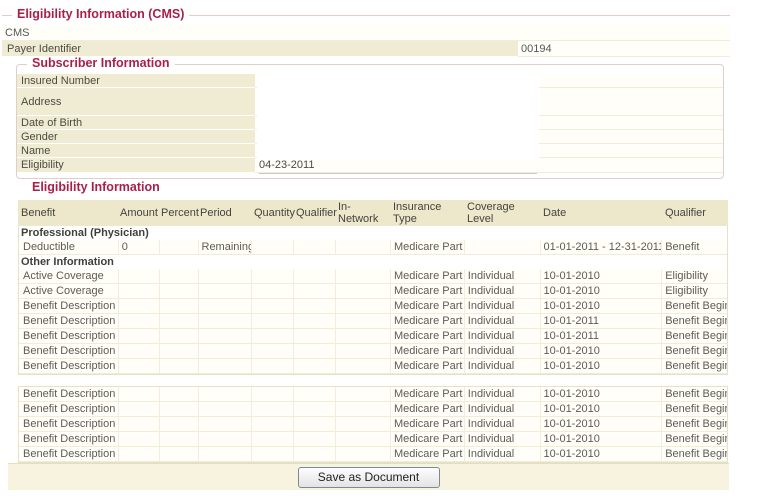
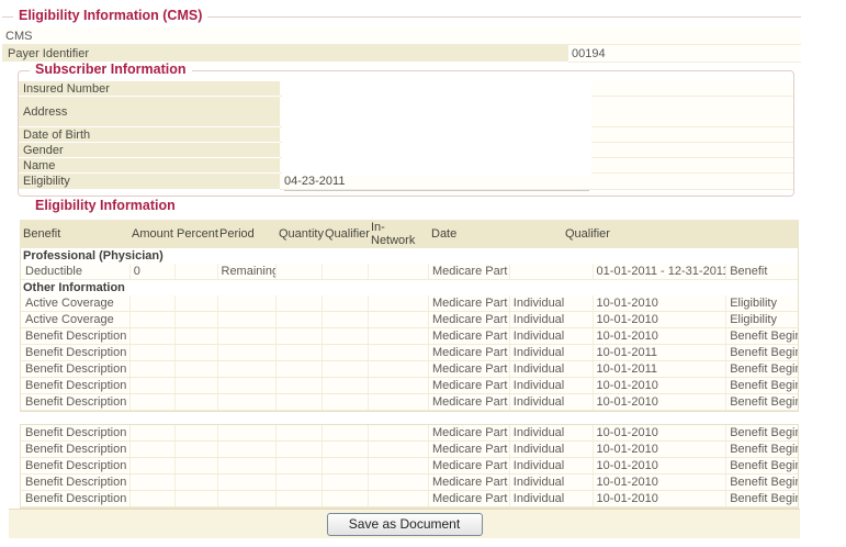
  Eligibility Information (CMS)
  CMS
  Payer Identifier
  00194
  Subscriber Information
  Insured Number
  Address
  Date of Birth
  Gender
  Name
  Eligibility
  04-23-2011
  Eligibility Information
  Benefit
  Amount
  Percent
  Period
  Quantity
  Qualifier
  In-Network
- Insurance Type
- Coverage Level
  Date
  Qualifier
  Professional (Physician)
  Deductible
  0
  Remaining
  Medicare Part
  01-01-2011 - 12-31-2011
  Benefit
  Other Information
  Active Coverage
  Medicare Part
  Individual
  10-01-2010
  Eligibility
  Active Coverage
  Medicare Part
  Individual
  10-01-2010
  Eligibility
  Benefit Description
  Medicare Part
  Individual
  10-01-2010
  Benefit Begi
  Benefit Description
  Medicare Part
  Individual
  10-01-2011
  Benefit Begi
  Benefit Description
  Medicare Part
  Individual
  10-01-2011
  Benefit Begi
  Benefit Description
  Medicare Part
  Individual
  10-01-2010
  Benefit Begi
  Benefit Description
  Medicare Part
  Individual
  10-01-2010
  Benefit Begi
  Benefit Description
  Medicare Part
  Individual
  10-01-2010
  Benefit Begi
  Benefit Description
  Medicare Part
  Individual
  10-01-2010
  Benefit Begi
  Benefit Description
  Medicare Part
  Individual
  10-01-2010
  Benefit Begi
  Benefit Description
  Medicare Part
  Individual
  10-01-2010
  Benefit Begi
  Benefit Description
  Medicare Part
  Individual
  10-01-2010
  Benefit Begi
  Save as Document
